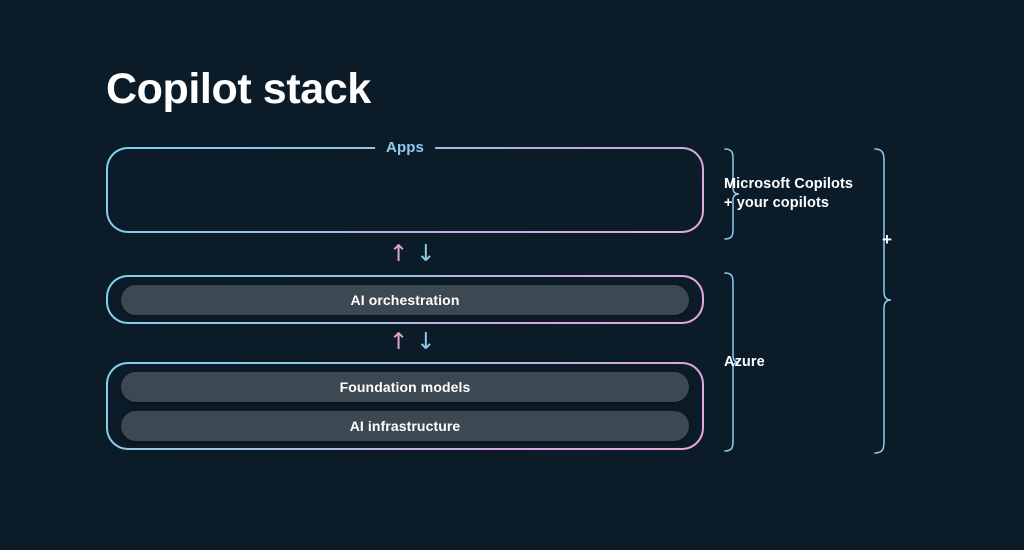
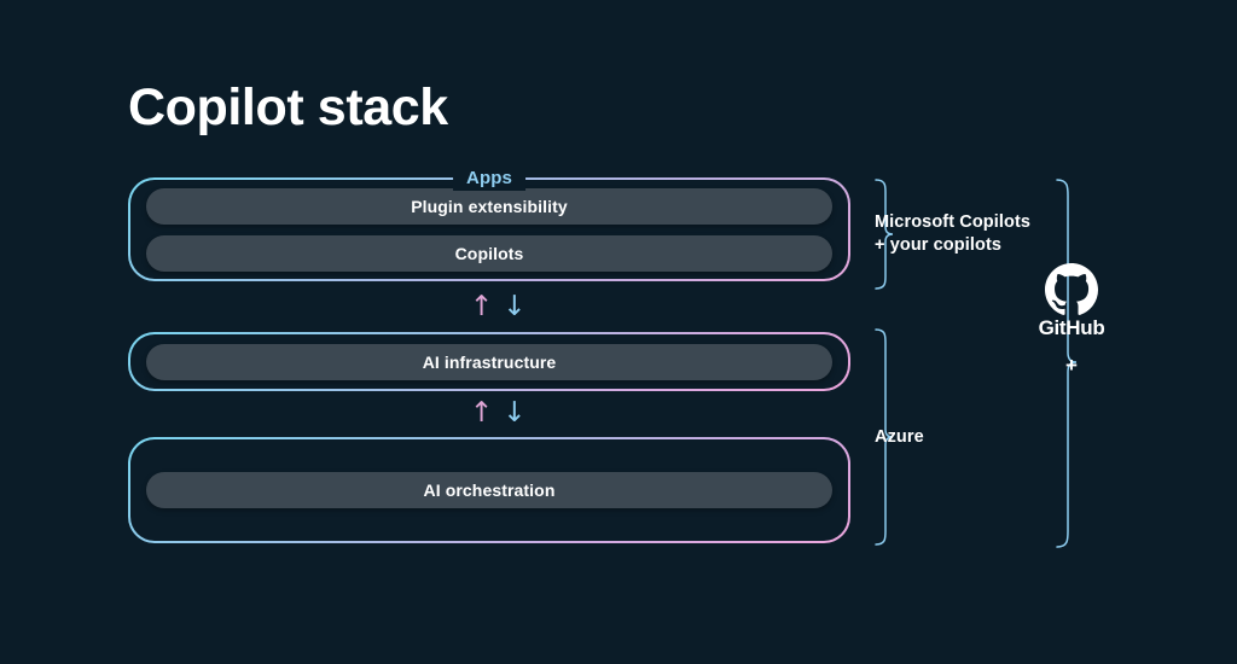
  Copilot stack
  Apps
+ Plugin extensibility
+ Copilots
  ↑
  ↓
- AI orchestration
+ AI infrastructure
  ↑
  ↓
- Foundation models
- AI infrastructure
+ AI orchestration
  Microsoft Copilots
  + your copilots
  Azure
+ GitHub
  +
